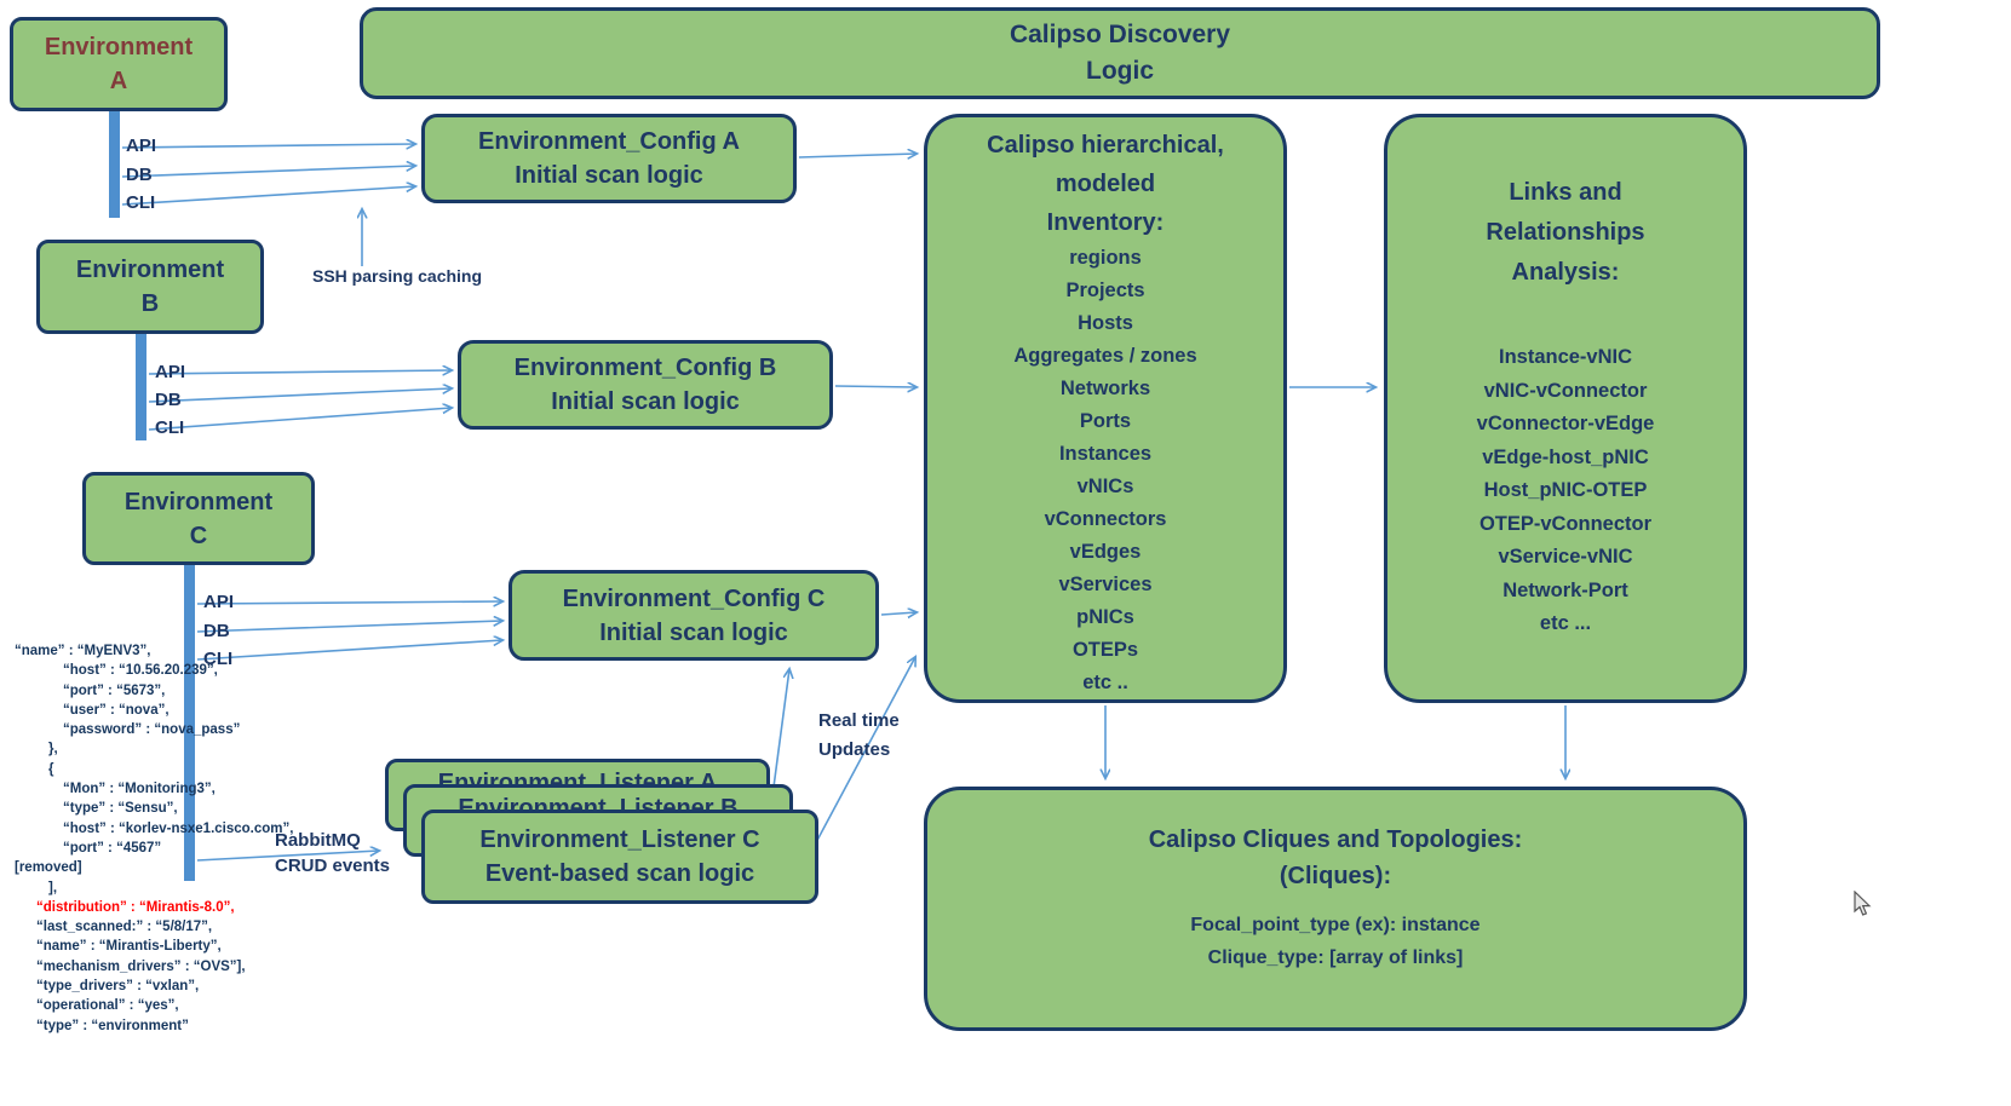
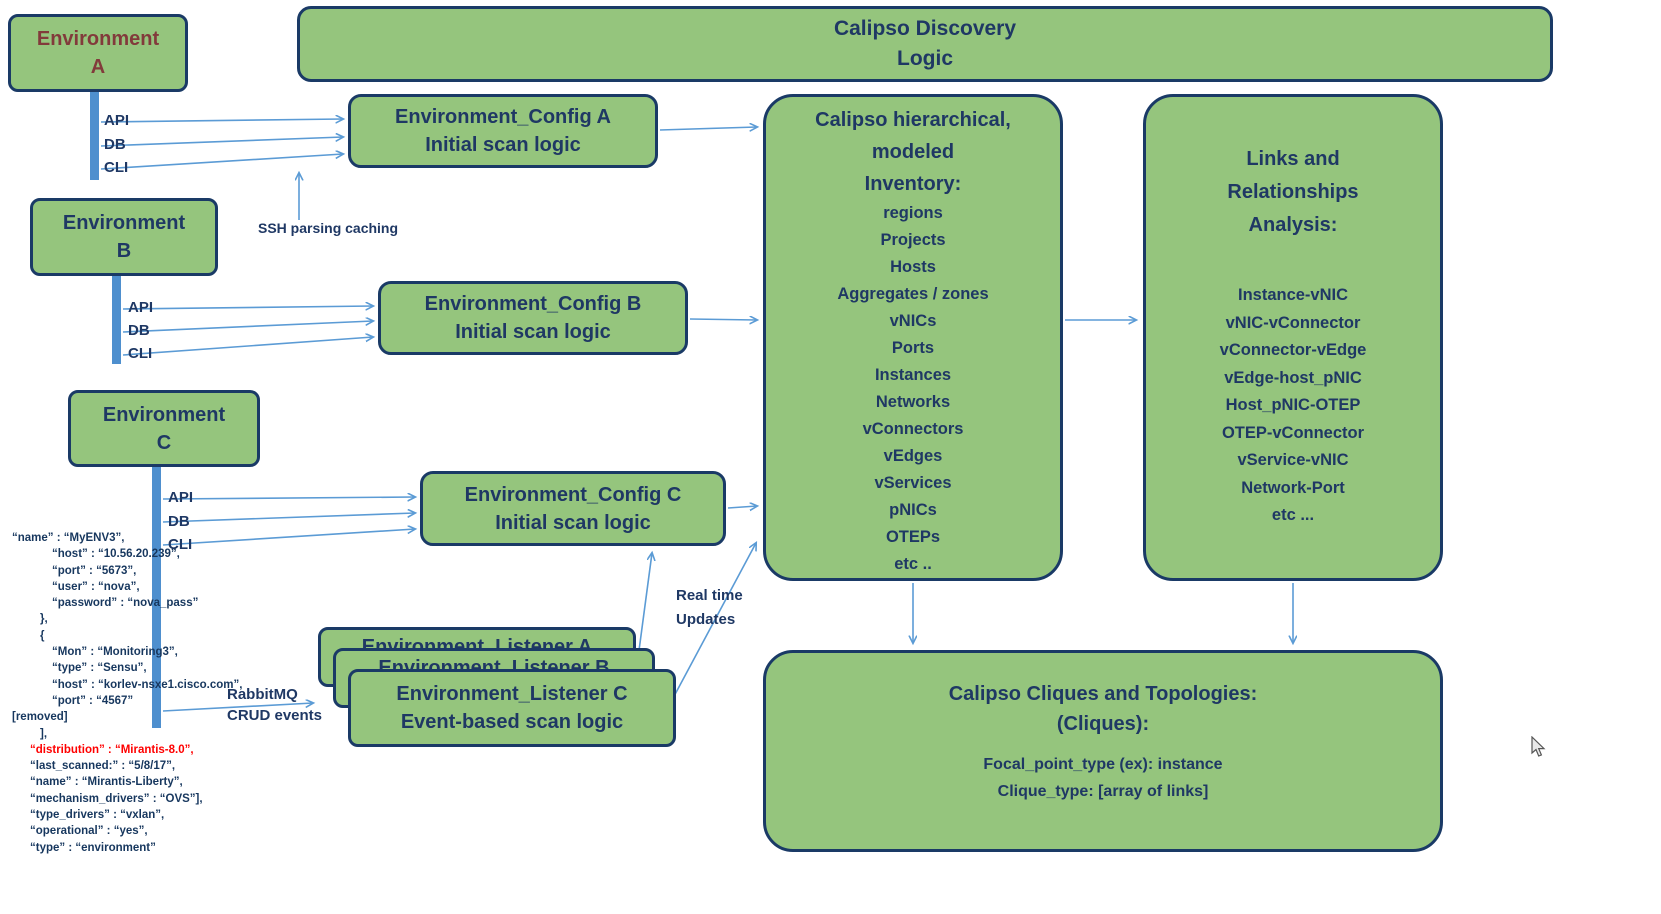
  Calipso Discovery
  Logic
  Environment
  A
  Environment
  B
  Environment
  C
  API
  DB
  CLI
  API
  DB
  CLI
  API
  DB
  CLI
  Environment_Config A
  Initial scan logic
  Environment_Config B
  Initial scan logic
  Environment_Config C
  Initial scan logic
  SSH parsing caching
  RabbitMQ
  CRUD events
  Real time
  Updates
  Environment_Listener A
  Environment_Listener B
  Environment_Listener C
  Event-based scan logic
  Calipso hierarchical,
  modeled
  Inventory:
  regions
  Projects
  Hosts
  Aggregates / zones
- Networks
+ vNICs
  Ports
  Instances
- vNICs
+ Networks
  vConnectors
  vEdges
  vServices
  pNICs
  OTEPs
  etc ..
  Links and
  Relationships
  Analysis:
  Instance-vNIC
  vNIC-vConnector
  vConnector-vEdge
  vEdge-host_pNIC
  Host_pNIC-OTEP
  OTEP-vConnector
  vService-vNIC
  Network-Port
  etc ...
  Calipso Cliques and Topologies:
  (Cliques):
  Focal_point_type (ex): instance
  Clique_type: [array of links]
  “name” : “MyENV3”,
  “host” : “10.56.20.239”,
  “port” : “5673”,
  “user” : “nova”,
  “password” : “nova_pass”
  },
  {
  “Mon” : “Monitoring3”,
  “type” : “Sensu”,
  “host” : “korlev-nsxe1.cisco.com”,
  “port” : “4567”
  [removed]
  ],
  “distribution” : “Mirantis-8.0”,
  “last_scanned:” : “5/8/17”,
  “name” : “Mirantis-Liberty”,
  “mechanism_drivers” : “OVS”],
  “type_drivers” : “vxlan”,
  “operational” : “yes”,
  “type” : “environment”
